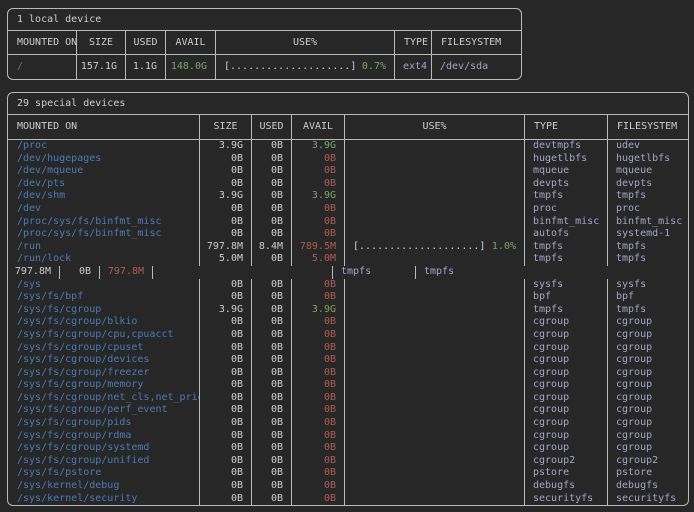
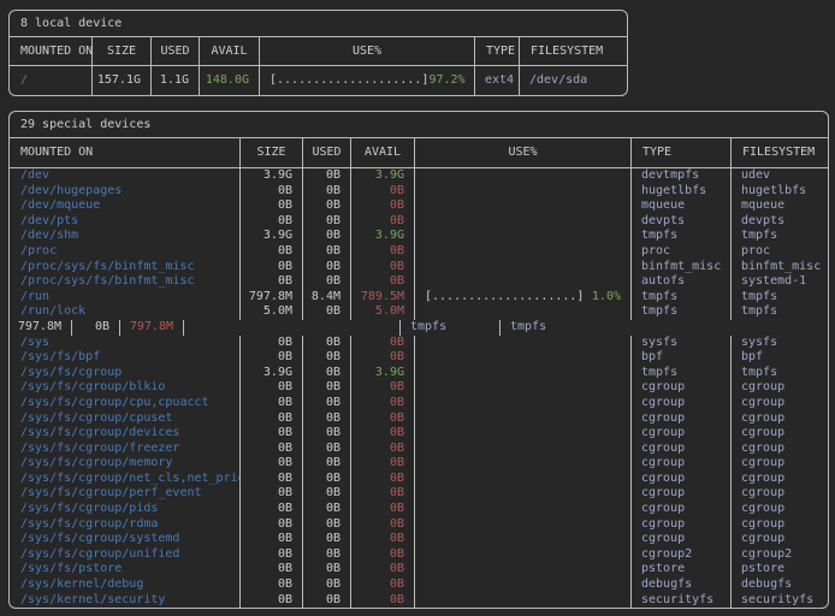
- 1 local device
+ 8 local device
  MOUNTED ON
  SIZE
  USED
  AVAIL
  USE%
  TYPE
  FILESYSTEM
  /
  157.1G
  1.1G
  148.0G
  [....................]
- 0.7%
+ 97.2%
  ext4
  /dev/sda
  29 special devices
  MOUNTED ON
  SIZE
  USED
  AVAIL
  USE%
  TYPE
  FILESYSTEM
- /proc
+ /dev
  3.9G
  0B
  3.9G
  devtmpfs
  udev
  /dev/hugepages
  0B
  0B
  0B
  hugetlbfs
  hugetlbfs
  /dev/mqueue
  0B
  0B
  0B
  mqueue
  mqueue
  /dev/pts
  0B
  0B
  0B
  devpts
  devpts
  /dev/shm
  3.9G
  0B
  3.9G
  tmpfs
  tmpfs
- /dev
+ /proc
  0B
  0B
  0B
  proc
  proc
  /proc/sys/fs/binfmt_misc
  0B
  0B
  0B
  binfmt_misc
  binfmt_misc
  /proc/sys/fs/binfmt_misc
  0B
  0B
  0B
  autofs
  systemd-1
  /run
  797.8M
  8.4M
  789.5M
  [....................]
  1.0%
  tmpfs
  tmpfs
  /run/lock
  5.0M
  0B
  5.0M
  tmpfs
  tmpfs
  797.8M
  0B
  797.8M
  tmpfs
  tmpfs
  /sys
  0B
  0B
  0B
  sysfs
  sysfs
  /sys/fs/bpf
  0B
  0B
  0B
  bpf
  bpf
  /sys/fs/cgroup
  3.9G
  0B
  3.9G
  tmpfs
  tmpfs
  /sys/fs/cgroup/blkio
  0B
  0B
  0B
  cgroup
  cgroup
  /sys/fs/cgroup/cpu,cpuacct
  0B
  0B
  0B
  cgroup
  cgroup
  /sys/fs/cgroup/cpuset
  0B
  0B
  0B
  cgroup
  cgroup
  /sys/fs/cgroup/devices
  0B
  0B
  0B
  cgroup
  cgroup
  /sys/fs/cgroup/freezer
  0B
  0B
  0B
  cgroup
  cgroup
  /sys/fs/cgroup/memory
  0B
  0B
  0B
  cgroup
  cgroup
  /sys/fs/cgroup/net_cls,net_pri
  0B
  0B
  0B
  cgroup
  cgroup
  /sys/fs/cgroup/perf_event
  0B
  0B
  0B
  cgroup
  cgroup
  /sys/fs/cgroup/pids
  0B
  0B
  0B
  cgroup
  cgroup
  /sys/fs/cgroup/rdma
  0B
  0B
  0B
  cgroup
  cgroup
  /sys/fs/cgroup/systemd
  0B
  0B
  0B
  cgroup
  cgroup
  /sys/fs/cgroup/unified
  0B
  0B
  0B
  cgroup2
  cgroup2
  /sys/fs/pstore
  0B
  0B
  0B
  pstore
  pstore
  /sys/kernel/debug
  0B
  0B
  0B
  debugfs
  debugfs
  /sys/kernel/security
  0B
  0B
  0B
  securityfs
  securityfs
